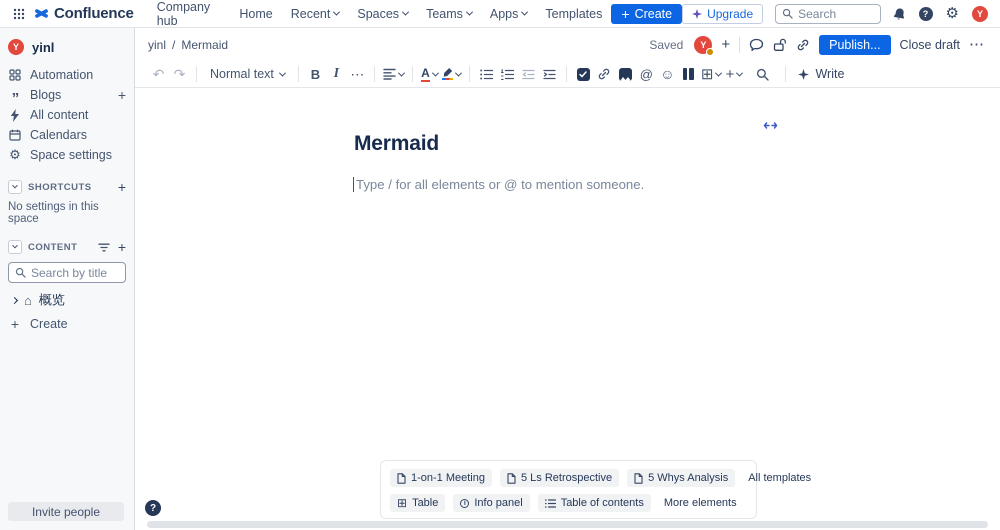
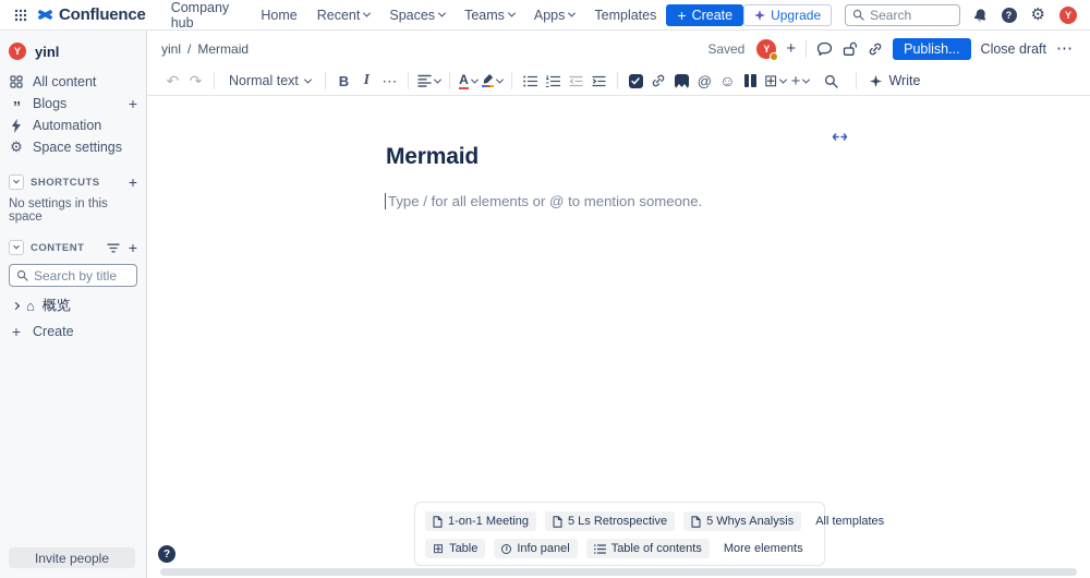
  Confluence
  Company hub
  Home
  Recent
  Spaces
  Teams
  Apps
  Templates
  +
  Create
  Upgrade
  Search
  ?
  ⚙
  Y
  Y
  yinl
- Automation
+ All content
  ”
  Blogs
  +
- All content
+ Automation
- Calendars
  ⚙
  Space settings
  SHORTCUTS
  +
  No settings in this space
  CONTENT
  +
  Search by title
  ⌂
  概览
  +
  Create
  Invite people
  yinl
  /
  Mermaid
  Saved
  Y
  +
  Publish...
  Close draft
  ⋯
  ↶
  ↷
  Normal text
  B
  I
  ⋯
  A
  @
  ☺
  ⊞
  +
  Write
  Mermaid
  Type / for all elements or @ to mention someone.
  1-on-1 Meeting
  5 Ls Retrospective
  5 Whys Analysis
  All templates
  ⊞
  Table
  Info panel
  Table of contents
  More elements
  ?
